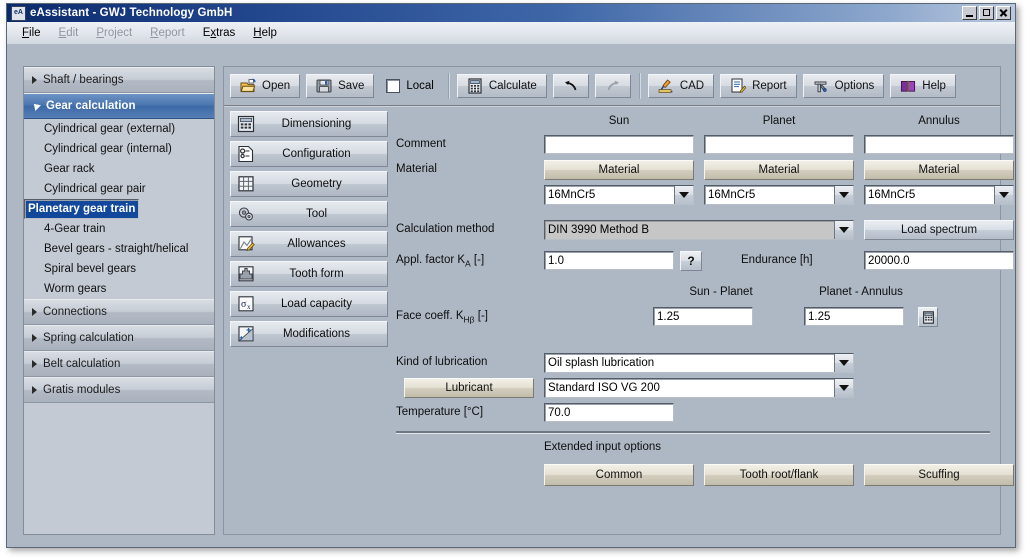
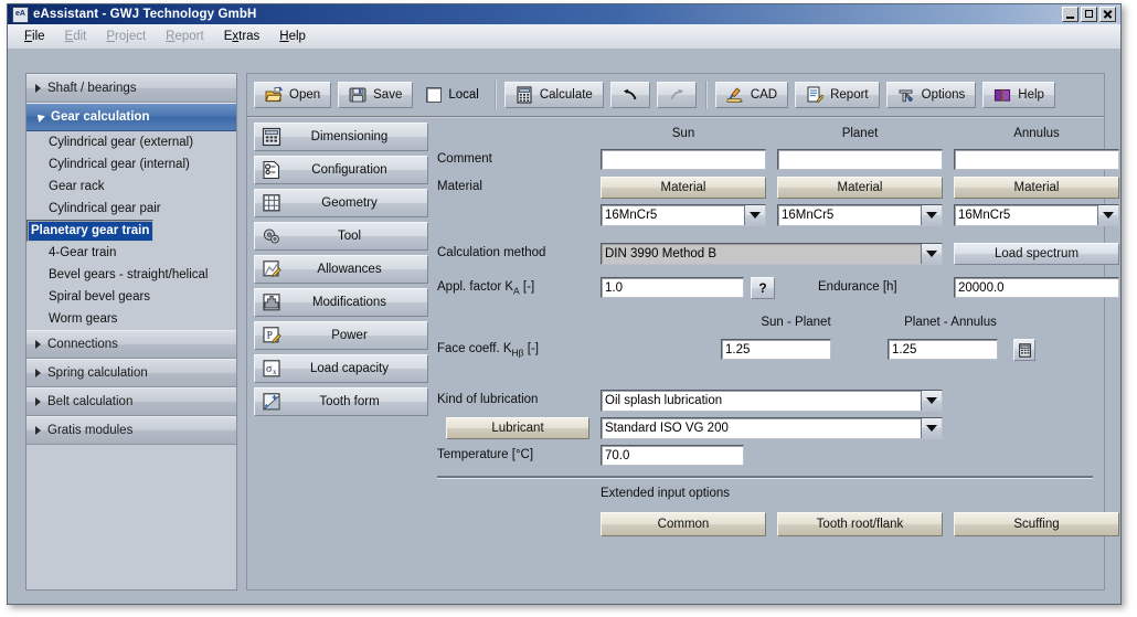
  eAssistant - GWJ Technology GmbH
  File
  Edit
  Project
  Report
  Extras
  Help
  Shaft / bearings
  Gear calculation
  Cylindrical gear (external)
  Cylindrical gear (internal)
  Gear rack
  Cylindrical gear pair
  Planetary gear train
  4-Gear train
  Bevel gears - straight/helical
  Spiral bevel gears
  Worm gears
  Connections
  Spring calculation
  Belt calculation
  Gratis modules
  Open
  Save
  Local
  Calculate
  CAD
  Report
  Options
  Help
  Dimensioning
  Configuration
  Geometry
  Tool
  Allowances
- Tooth form
+ Modifications
+ P
+ Power
  σ
  x
  Load capacity
- Modifications
+ Tooth form
  Sun
  Planet
  Annulus
  Comment
  Material
  Material
  Material
  Material
  16MnCr5
  16MnCr5
  16MnCr5
  Calculation method
  DIN 3990 Method B
  Load spectrum
  Appl. factor KA [-]
  1.0
  ?
  Endurance [h]
  20000.0
  Sun - Planet
  Planet - Annulus
  Face coeff. KHβ [-]
  1.25
  1.25
  Kind of lubrication
  Oil splash lubrication
  Lubricant
  Standard ISO VG 200
  Temperature [°C]
  70.0
  Extended input options
  Common
  Tooth root/flank
  Scuffing
